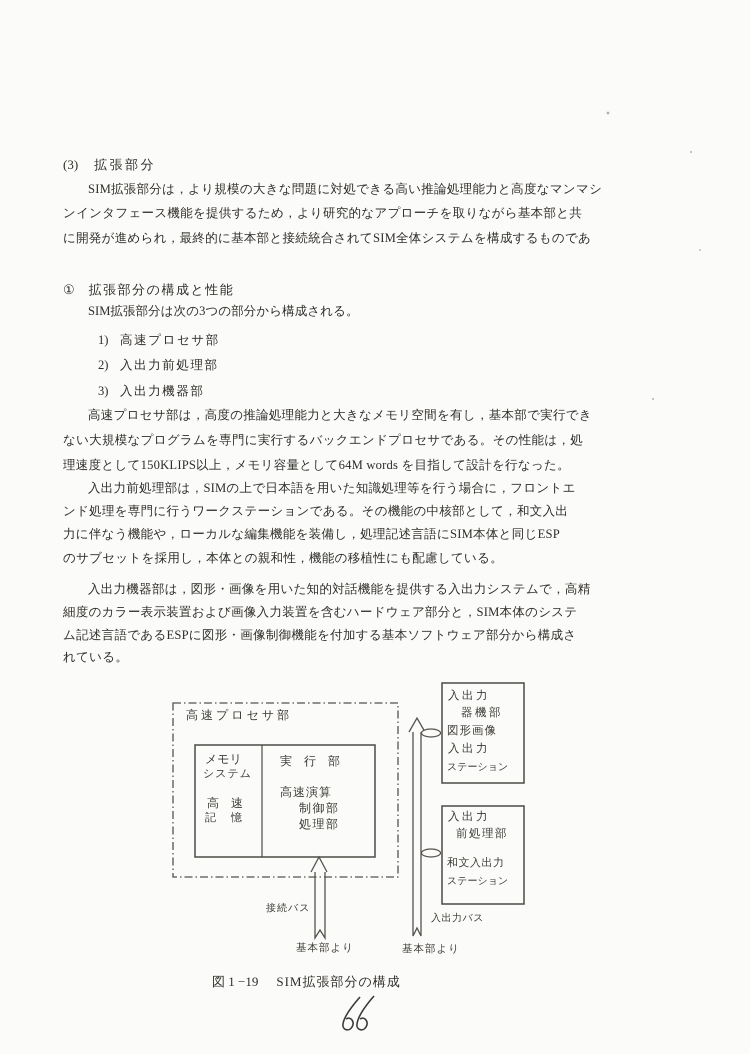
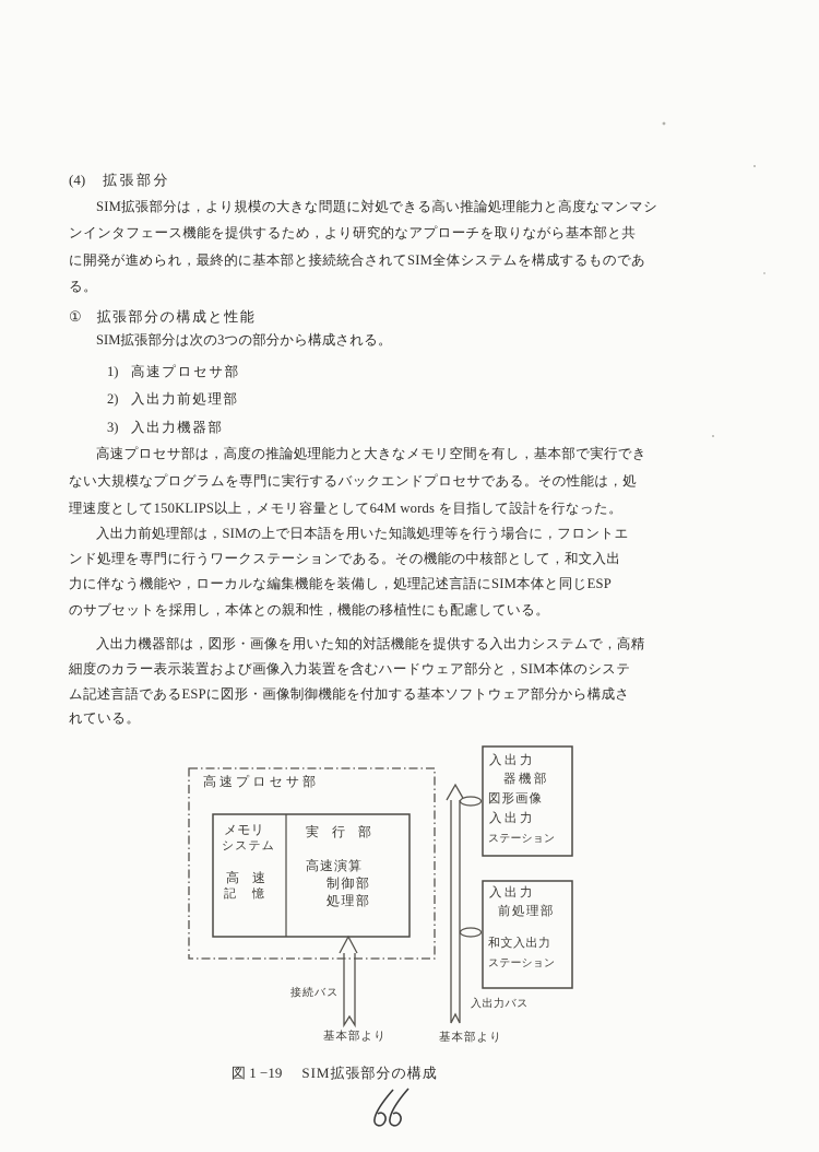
- (3) 拡張部分
+ (4) 拡張部分
  SIM拡張部分は，より規模の大きな問題に対処できる高い推論処理能力と高度なマンマシ
  ンインタフェース機能を提供するため，より研究的なアプローチを取りながら基本部と共
  に開発が進められ，最終的に基本部と接続統合されてSIM全体システムを構成するものであ
+ る。
  ① 拡張部分の構成と性能
  SIM拡張部分は次の3つの部分から構成される。
  1) 高速プロセサ部
  2) 入出力前処理部
  3) 入出力機器部
  高速プロセサ部は，高度の推論処理能力と大きなメモリ空間を有し，基本部で実行でき
  ない大規模なプログラムを専門に実行するバックエンドプロセサである。その性能は，処
  理速度として150KLIPS以上，メモリ容量として64M words を目指して設計を行なった。
  入出力前処理部は，SIMの上で日本語を用いた知識処理等を行う場合に，フロントエ
  ンド処理を専門に行うワークステーションである。その機能の中核部として，和文入出
  力に伴なう機能や，ローカルな編集機能を装備し，処理記述言語にSIM本体と同じESP
  のサブセットを採用し，本体との親和性，機能の移植性にも配慮している。
  入出力機器部は，図形・画像を用いた知的対話機能を提供する入出力システムで，高精
  細度のカラー表示装置および画像入力装置を含むハードウェア部分と，SIM本体のシステ
  ム記述言語であるESPに図形・画像制御機能を付加する基本ソフトウェア部分から構成さ
  れている。
  高速プロセサ部
  メモリ
  システム
  高 速
  記 憶
  実 行 部
  高速演算
  制御部
  処理部
  入出力
  器機部
  図形画像
  入出力
  ステーション
  入出力
  前処理部
  和文入出力
  ステーション
  接続バス
  入出力バス
  基本部より
  基本部より
  図 1 −19 SIM拡張部分の構成
